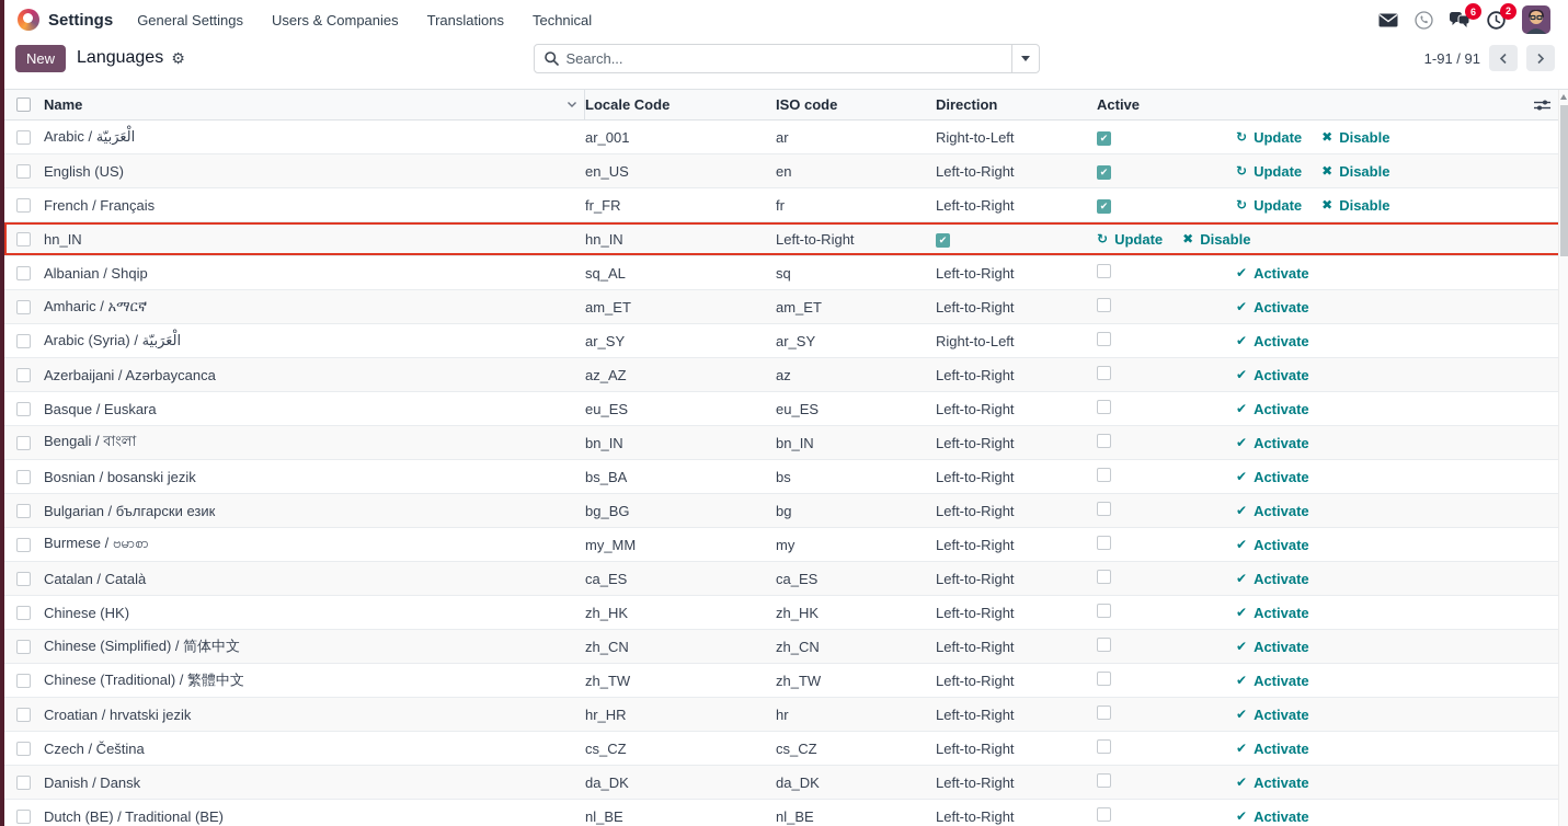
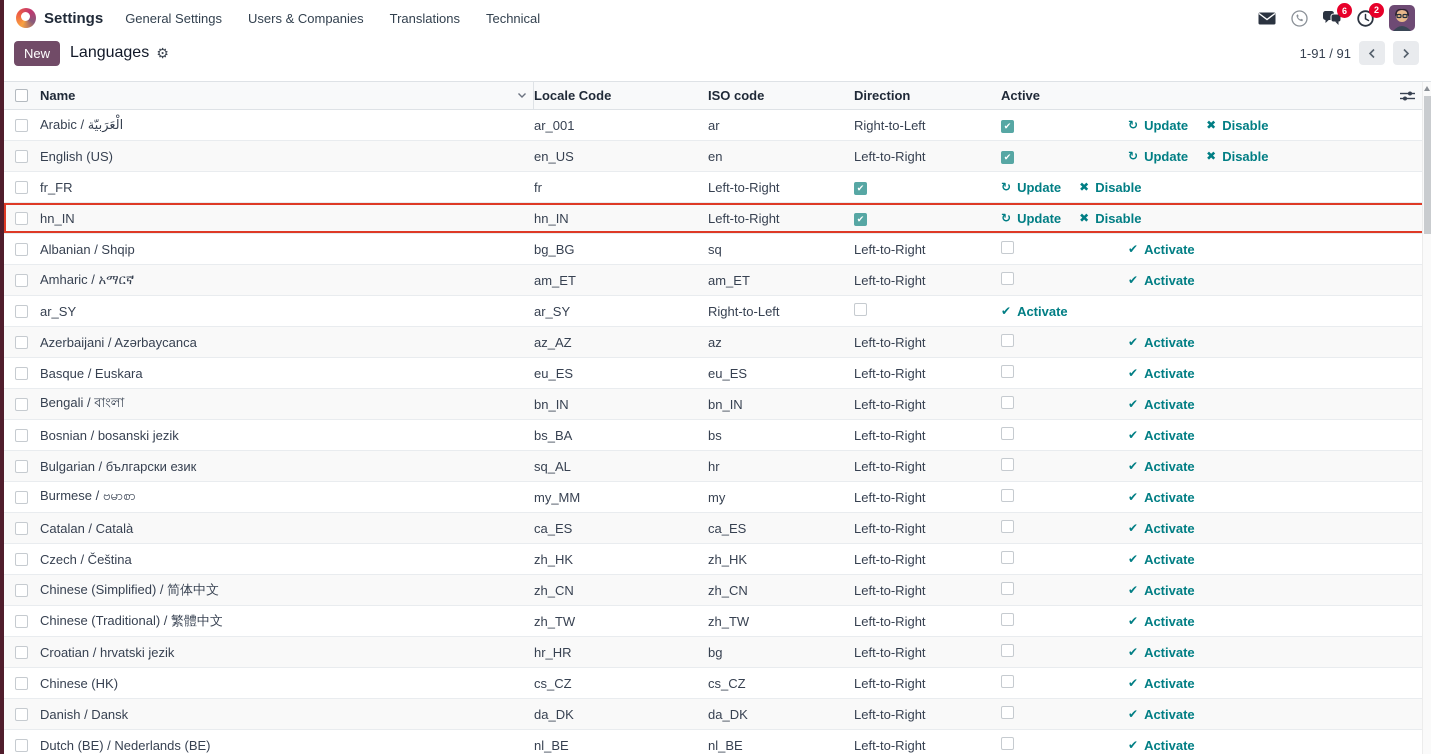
  Settings
  General Settings
  Users & Companies
  Translations
  Technical
  6
  2
  New
  Languages
  ⚙
- Search...
  1-91 / 91
  Name
  Locale Code
  ISO code
  Direction
  Active
  Arabic / الْعَرَبيّة
  ar_001
  ar
  Right-to-Left
  ↻
  Update
  ✖
  Disable
  English (US)
  en_US
  en
  Left-to-Right
  ↻
  Update
  ✖
  Disable
- French / Français
  fr_FR
  fr
  Left-to-Right
  ↻
  Update
  ✖
  Disable
  hn_IN
  hn_IN
  Left-to-Right
  ↻
  Update
  ✖
  Disable
  Albanian / Shqip
- sq_AL
+ bg_BG
  sq
  Left-to-Right
  ✔
  Activate
  Amharic / አማርኛ
  am_ET
  am_ET
  Left-to-Right
  ✔
  Activate
- Arabic (Syria) / الْعَرَبيّة
  ar_SY
  ar_SY
  Right-to-Left
  ✔
  Activate
  Azerbaijani / Azərbaycanca
  az_AZ
  az
  Left-to-Right
  ✔
  Activate
  Basque / Euskara
  eu_ES
  eu_ES
  Left-to-Right
  ✔
  Activate
  Bengali / বাংলা
  bn_IN
  bn_IN
  Left-to-Right
  ✔
  Activate
  Bosnian / bosanski jezik
  bs_BA
  bs
  Left-to-Right
  ✔
  Activate
  Bulgarian / български език
- bg_BG
+ sq_AL
- bg
+ hr
  Left-to-Right
  ✔
  Activate
  Burmese / ဗမာစာ
  my_MM
  my
  Left-to-Right
  ✔
  Activate
  Catalan / Català
  ca_ES
  ca_ES
  Left-to-Right
  ✔
  Activate
- Chinese (HK)
+ Czech / Čeština
  zh_HK
  zh_HK
  Left-to-Right
  ✔
  Activate
  Chinese (Simplified) / 简体中文
  zh_CN
  zh_CN
  Left-to-Right
  ✔
  Activate
  Chinese (Traditional) / 繁體中文
  zh_TW
  zh_TW
  Left-to-Right
  ✔
  Activate
  Croatian / hrvatski jezik
  hr_HR
- hr
+ bg
  Left-to-Right
  ✔
  Activate
- Czech / Čeština
+ Chinese (HK)
  cs_CZ
  cs_CZ
  Left-to-Right
  ✔
  Activate
  Danish / Dansk
  da_DK
  da_DK
  Left-to-Right
  ✔
  Activate
- Dutch (BE) / Traditional (BE)
+ Dutch (BE) / Nederlands (BE)
  nl_BE
  nl_BE
  Left-to-Right
  ✔
  Activate
